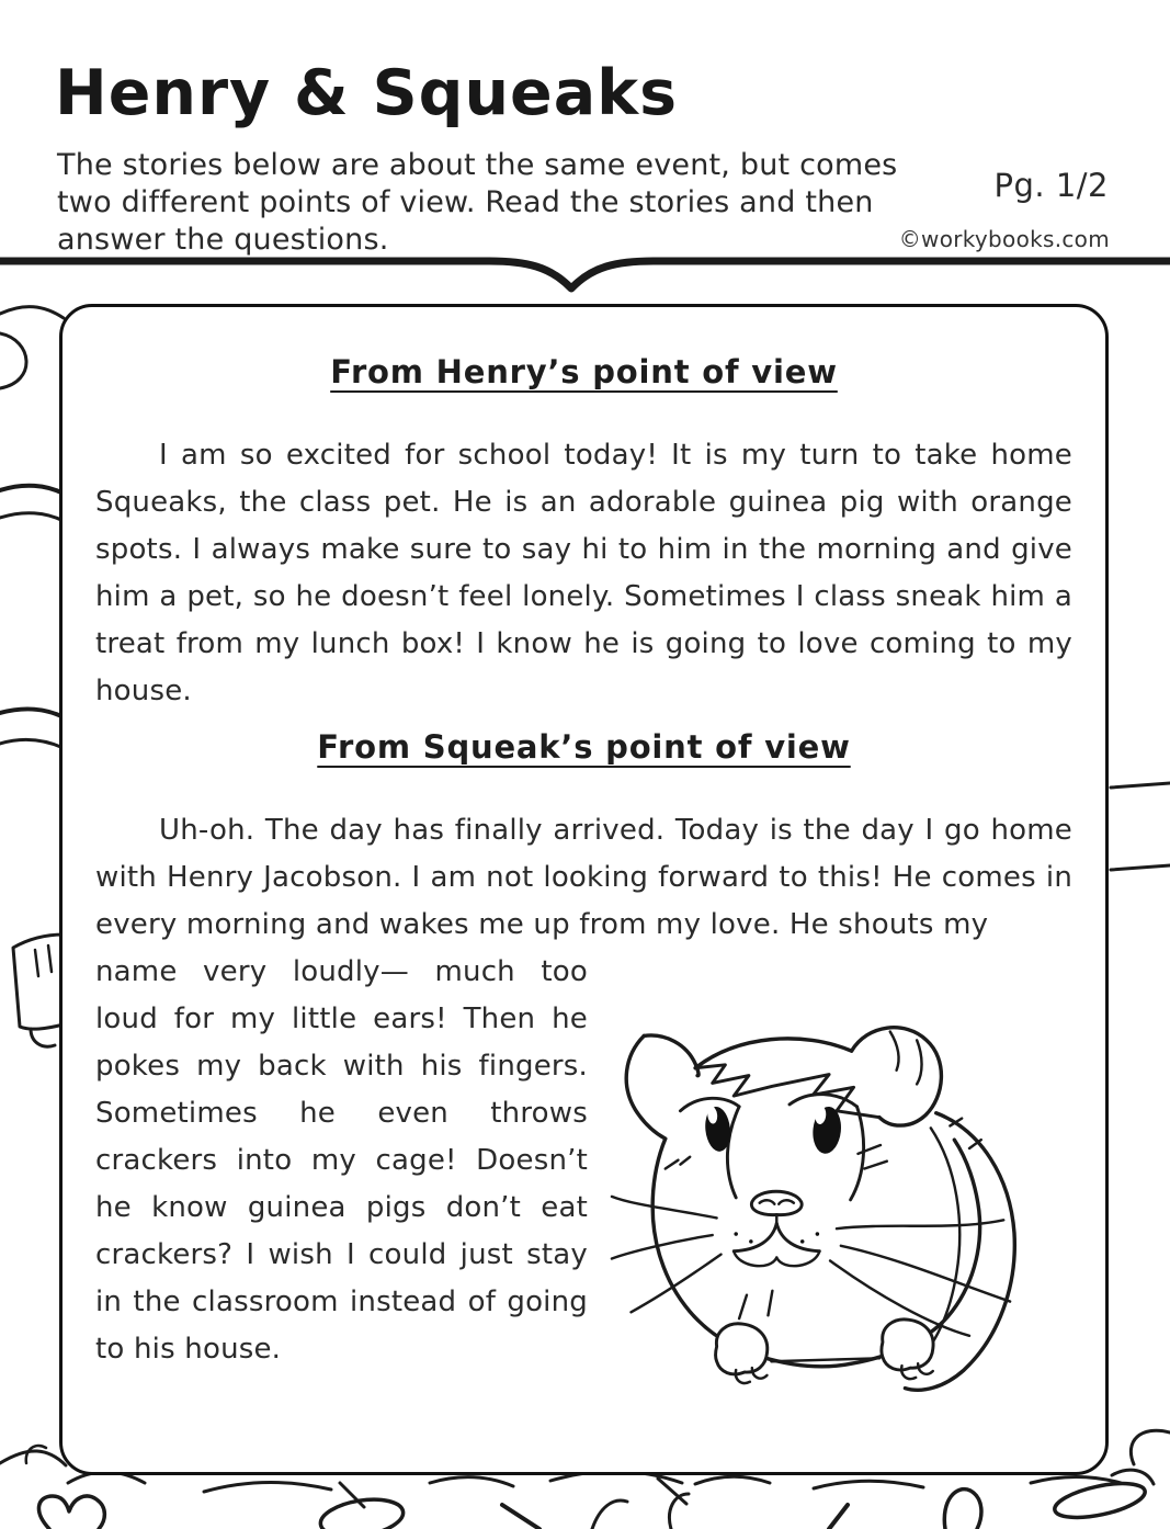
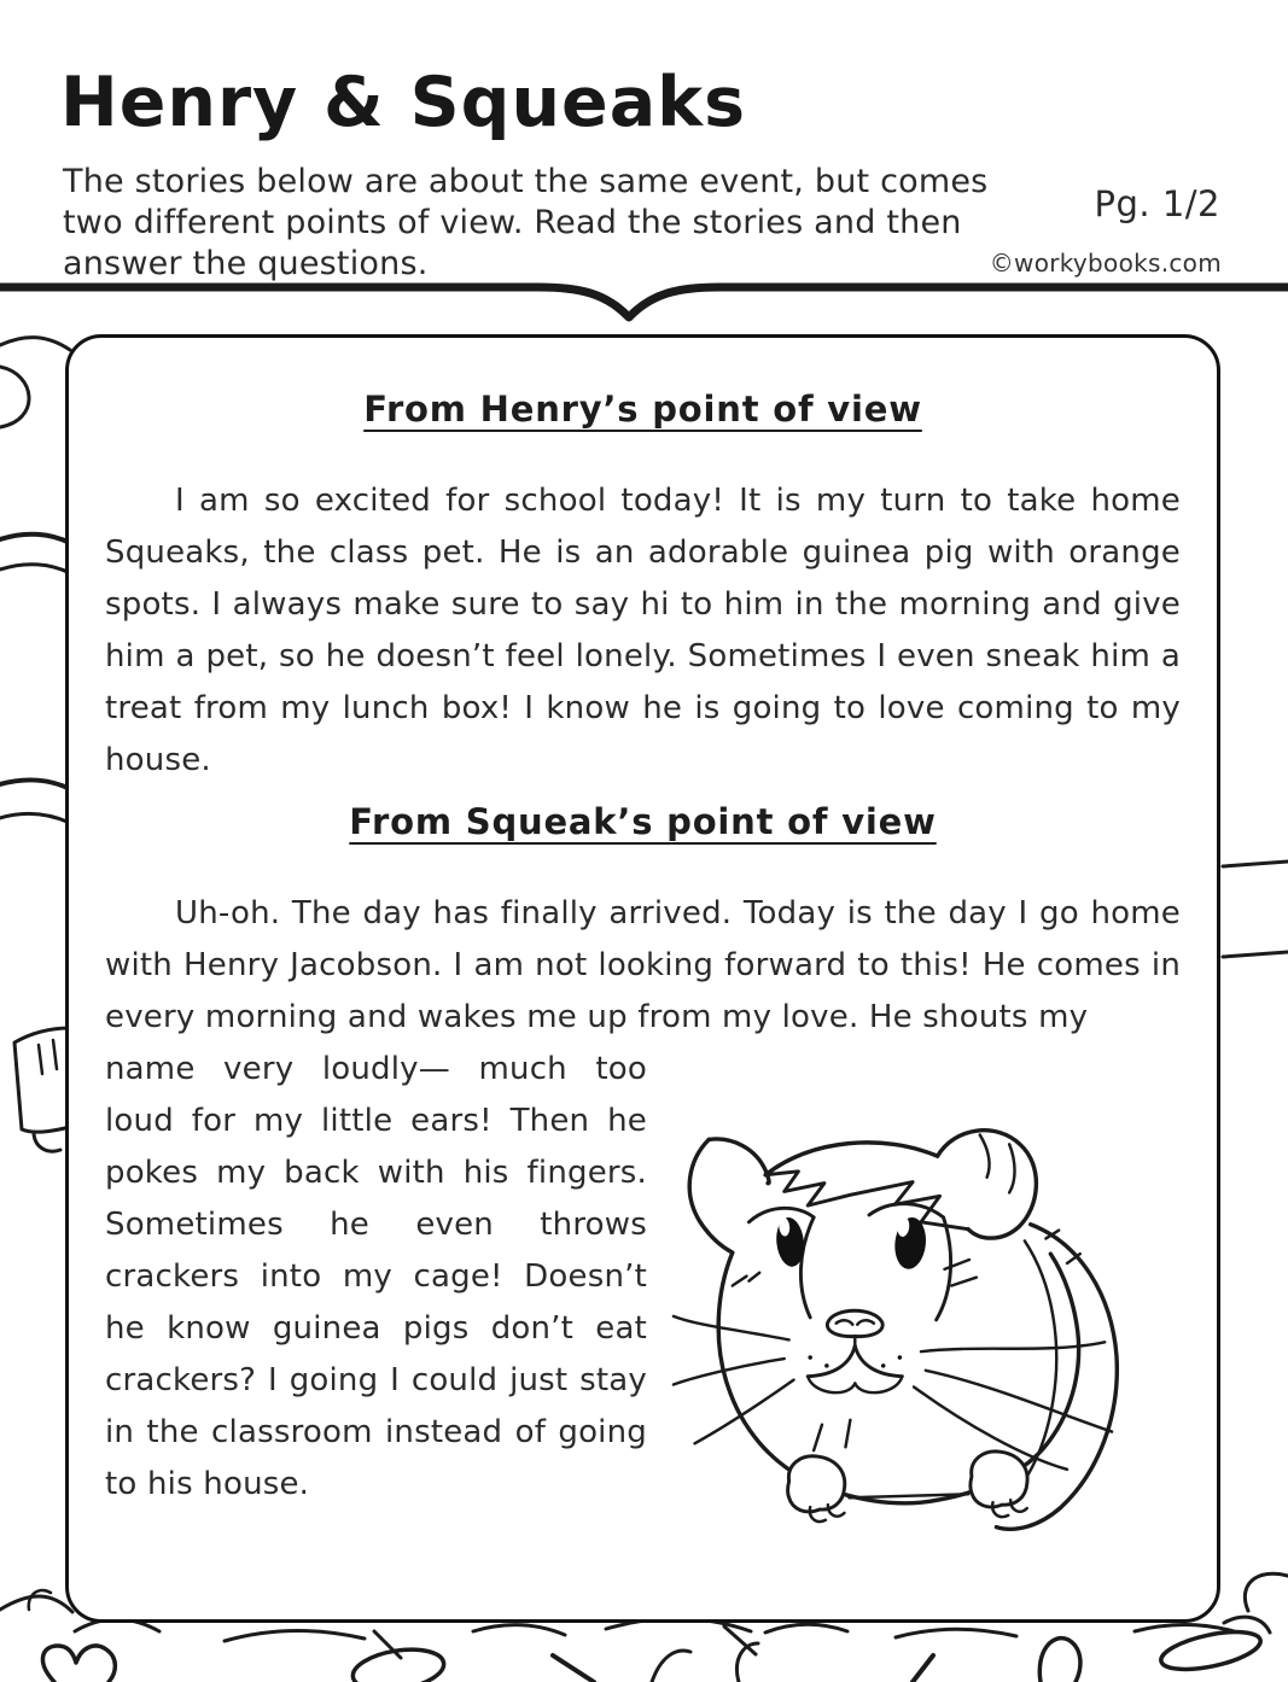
  Henry & Squeaks
  The stories below are about the same event, but comes two different points of view. Read the stories and then answer the questions.
  Pg. 1/2
  ©workybooks.com
  From Henry’s point of view
- I am so excited for school today! It is my turn to take home Squeaks, the class pet. He is an adorable guinea pig with orange spots. I always make sure to say hi to him in the morning and give him a pet, so he doesn’t feel lonely. Sometimes I class sneak him a treat from my lunch box! I know he is going to love coming to my house.
+ I am so excited for school today! It is my turn to take home Squeaks, the class pet. He is an adorable guinea pig with orange spots. I always make sure to say hi to him in the morning and give him a pet, so he doesn’t feel lonely. Sometimes I even sneak him a treat from my lunch box! I know he is going to love coming to my house.
  From Squeak’s point of view
  Uh-oh. The day has finally arrived. Today is the day I go home with Henry Jacobson. I am not looking forward to this! He comes in every morning and wakes me up from my love. He shouts my
- name very loudly— much too loud for my little ears! Then he pokes my back with his fingers. Sometimes he even throws crackers into my cage! Doesn’t he know guinea pigs don’t eat crackers? I wish I could just stay in the classroom instead of going to his house.
+ name very loudly— much too loud for my little ears! Then he pokes my back with his fingers. Sometimes he even throws crackers into my cage! Doesn’t he know guinea pigs don’t eat crackers? I going I could just stay in the classroom instead of going to his house.
